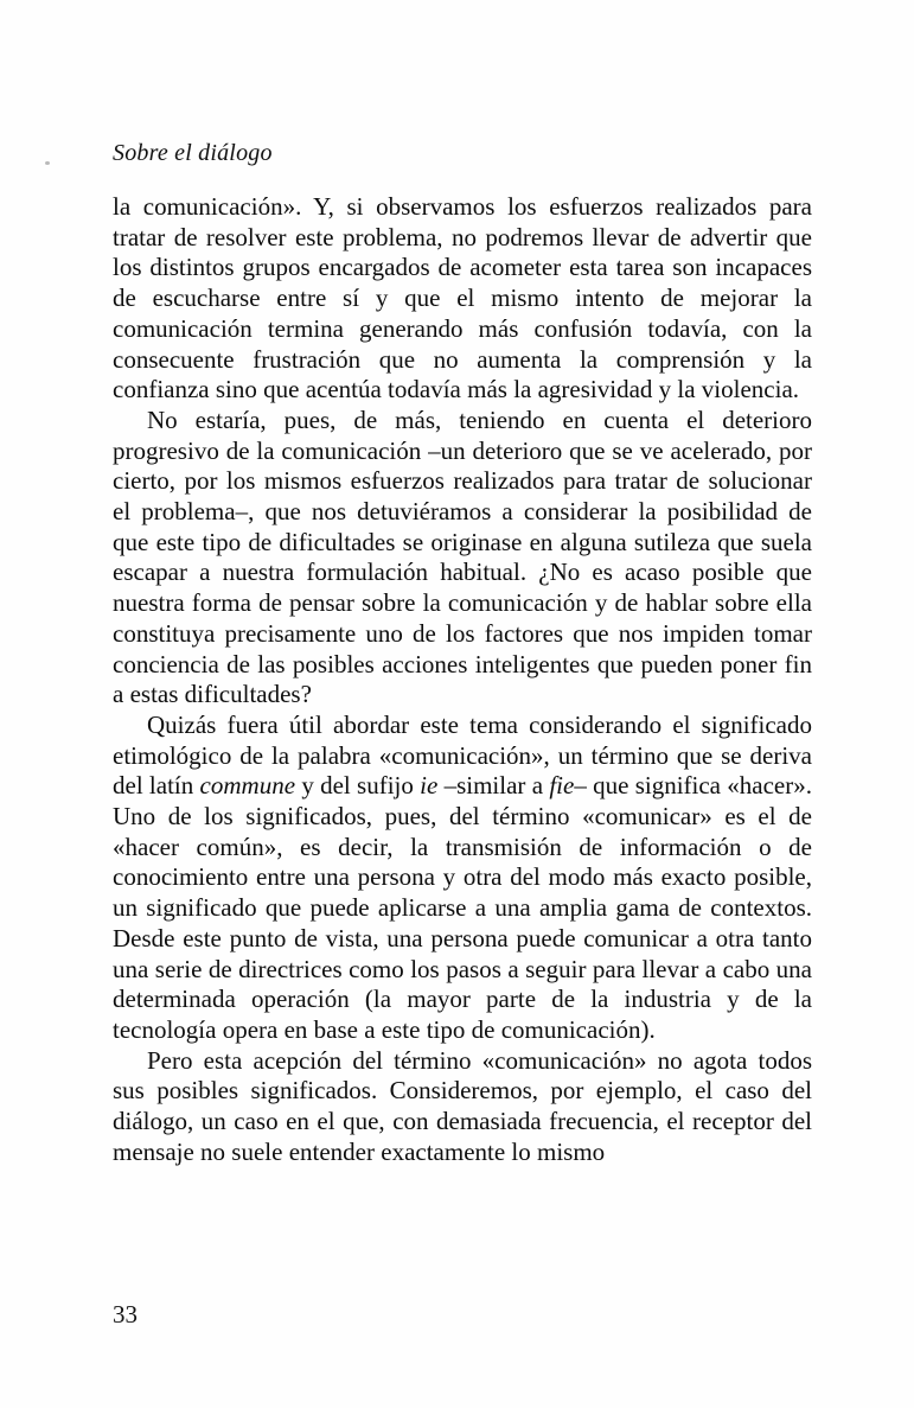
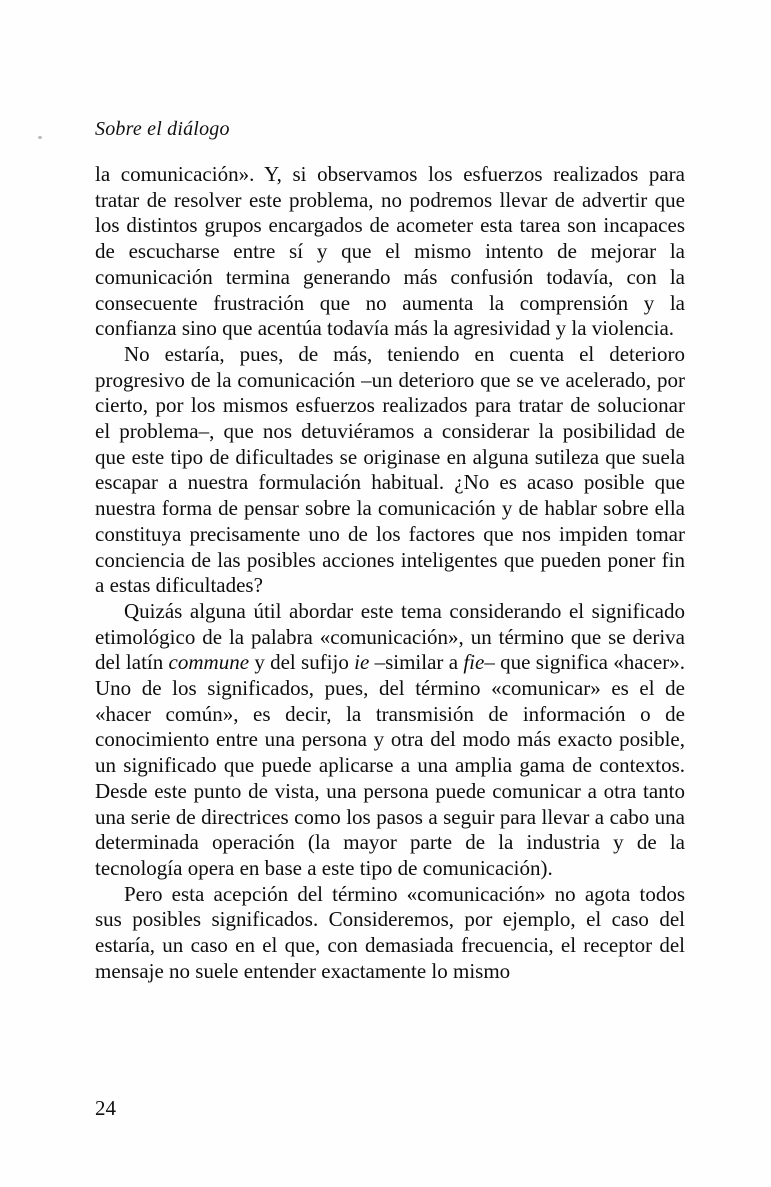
  Sobre el diálogo
  la comunicación». Y, si observamos los esfuerzos realizados para tratar de resolver este problema, no podremos llevar de advertir que los distintos grupos encargados de acometer esta tarea son incapaces de escucharse entre sí y que el mismo intento de mejorar la comunicación termina generando más confusión todavía, con la consecuente frustración que no aumenta la comprensión y la confianza sino que acentúa todavía más la agresividad y la violencia.
  No estaría, pues, de más, teniendo en cuenta el deterioro progresivo de la comunicación –un deterioro que se ve acelerado, por cierto, por los mismos esfuerzos realizados para tratar de solucionar el problema–, que nos detuviéramos a considerar la posibilidad de que este tipo de dificultades se originase en alguna sutileza que suela escapar a nuestra formulación habitual. ¿No es acaso posible que nuestra forma de pensar sobre la comunicación y de hablar sobre ella constituya precisamente uno de los factores que nos impiden tomar conciencia de las posibles acciones inteligentes que pueden poner fin a estas dificultades?
- Quizás fuera útil abordar este tema considerando el significado etimológico de la palabra «comunicación», un término que se deriva del latín commune y del sufijo ie –similar a fie– que significa «hacer». Uno de los significados, pues, del término «comunicar» es el de «hacer común», es decir, la transmisión de información o de conocimiento entre una persona y otra del modo más exacto posible, un significado que puede aplicarse a una amplia gama de contextos. Desde este punto de vista, una persona puede comunicar a otra tanto una serie de directrices como los pasos a seguir para llevar a cabo una determinada operación (la mayor parte de la industria y de la tecnología opera en base a este tipo de comunicación).
+ Quizás alguna útil abordar este tema considerando el significado etimológico de la palabra «comunicación», un término que se deriva del latín commune y del sufijo ie –similar a fie– que significa «hacer». Uno de los significados, pues, del término «comunicar» es el de «hacer común», es decir, la transmisión de información o de conocimiento entre una persona y otra del modo más exacto posible, un significado que puede aplicarse a una amplia gama de contextos. Desde este punto de vista, una persona puede comunicar a otra tanto una serie de directrices como los pasos a seguir para llevar a cabo una determinada operación (la mayor parte de la industria y de la tecnología opera en base a este tipo de comunicación).
- Pero esta acepción del término «comunicación» no agota todos sus posibles significados. Consideremos, por ejemplo, el caso del diálogo, un caso en el que, con demasiada frecuencia, el receptor del mensaje no suele entender exactamente lo mismo
+ Pero esta acepción del término «comunicación» no agota todos sus posibles significados. Consideremos, por ejemplo, el caso del estaría, un caso en el que, con demasiada frecuencia, el receptor del mensaje no suele entender exactamente lo mismo
- 33
+ 24
